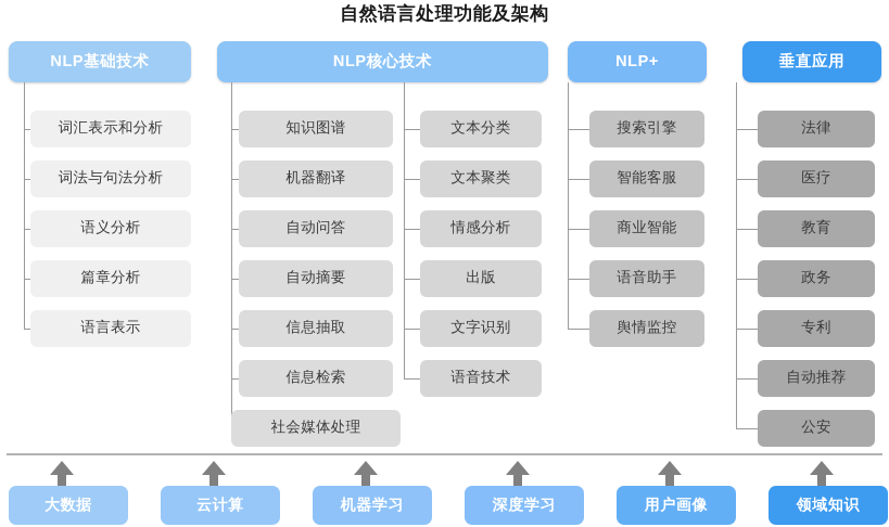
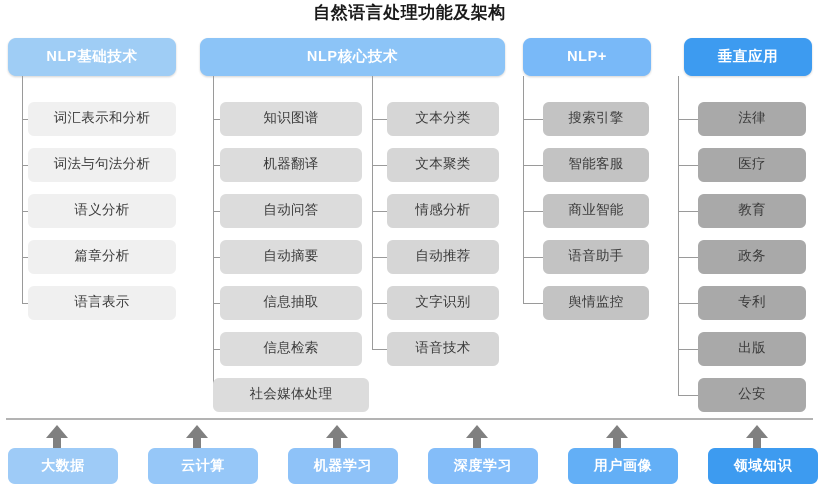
  自然语言处理功能及架构
  NLP基础技术
  NLP核心技术
  NLP+
  垂直应用
  词汇表示和分析
  词法与句法分析
  语义分析
  篇章分析
  语言表示
  知识图谱
  机器翻译
  自动问答
  自动摘要
  信息抽取
  信息检索
  社会媒体处理
  文本分类
  文本聚类
  情感分析
- 出版
+ 自动推荐
  文字识别
  语音技术
  搜索引擎
  智能客服
  商业智能
  语音助手
  舆情监控
  法律
  医疗
  教育
  政务
  专利
- 自动推荐
+ 出版
  公安
  大数据
  云计算
  机器学习
  深度学习
  用户画像
  领域知识
